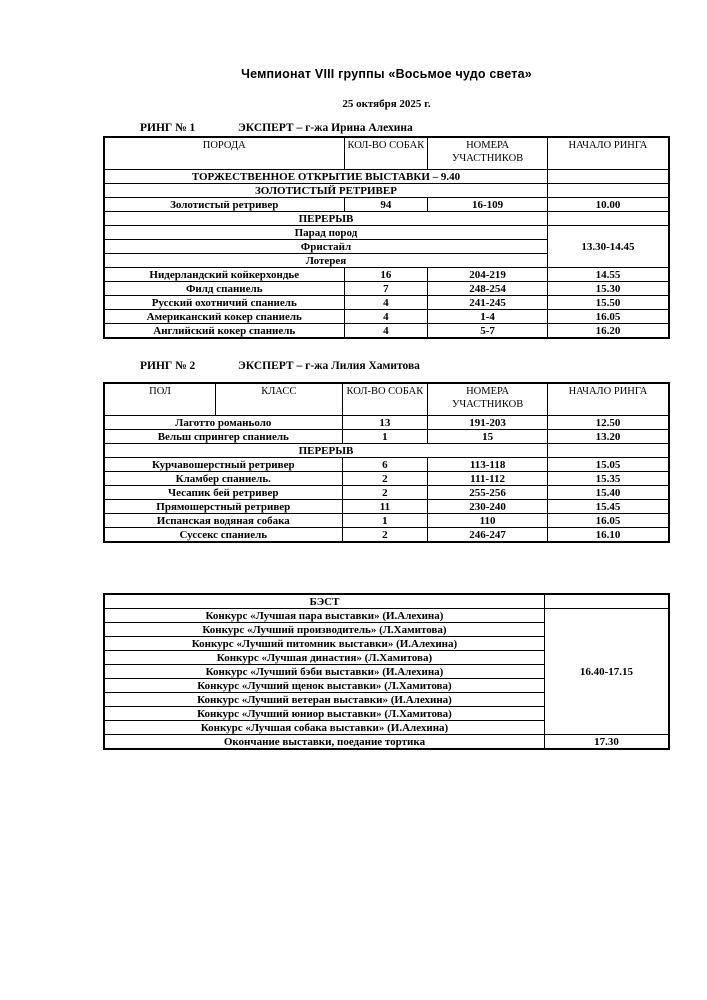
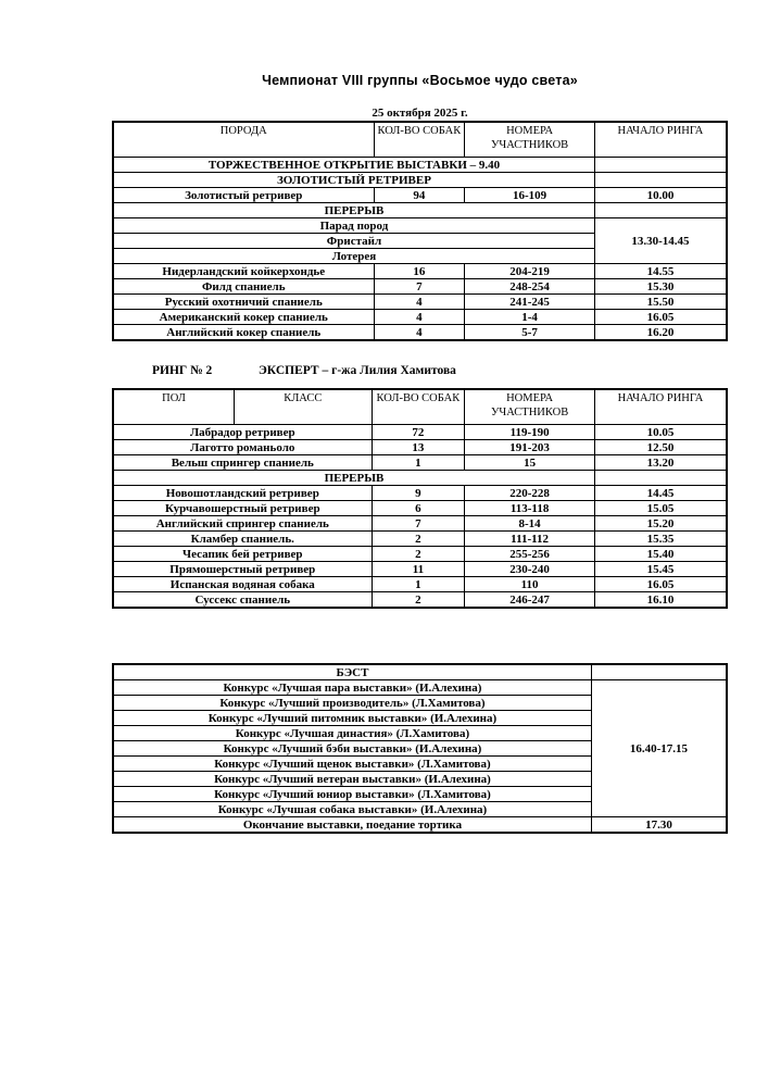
  Чемпионат VIII группы «Восьмое чудо света»
  25 октября 2025 г.
- РИНГ № 1
- ЭКСПЕРТ – г-жа Ирина Алехина
  ПОРОДА	КОЛ-ВО СОБАК	НОМЕРА УЧАСТНИКОВ	НАЧАЛО РИНГА
  ТОРЖЕСТВЕННОЕ ОТКРЫТИЕ ВЫСТАВКИ – 9.40
  ЗОЛОТИСТЫЙ РЕТРИВЕР
  Золотистый ретривер	94	16-109	10.00
  ПЕРЕРЫВ
  Парад пород	13.30-14.45
  Фристайл
  Лотерея
  Нидерландский койкерхондье	16	204-219	14.55
  Филд спаниель	7	248-254	15.30
  Русский охотничий спаниель	4	241-245	15.50
  Американский кокер спаниель	4	1-4	16.05
  Английский кокер спаниель	4	5-7	16.20
  РИНГ № 2
  ЭКСПЕРТ – г-жа Лилия Хамитова
  ПОЛ	КЛАСС	КОЛ-ВО СОБАК	НОМЕРА УЧАСТНИКОВ	НАЧАЛО РИНГА
+ Лабрадор ретривер	72	119-190	10.05
  Лаготто романьоло	13	191-203	12.50
  Вельш спрингер спаниель	1	15	13.20
  ПЕРЕРЫВ
+ Новошотландский ретривер	9	220-228	14.45
  Курчавошерстный ретривер	6	113-118	15.05
+ Английский спрингер спаниель	7	8-14	15.20
  Кламбер спаниель.	2	111-112	15.35
  Чесапик бей ретривер	2	255-256	15.40
  Прямошерстный ретривер	11	230-240	15.45
  Испанская водяная собака	1	110	16.05
  Суссекс спаниель	2	246-247	16.10
  БЭСТ
  Конкурс «Лучшая пара выставки» (И.Алехина)	16.40-17.15
  Конкурс «Лучший производитель» (Л.Хамитова)
  Конкурс «Лучший питомник выставки» (И.Алехина)
  Конкурс «Лучшая династия» (Л.Хамитова)
  Конкурс «Лучший бэби выставки» (И.Алехина)
  Конкурс «Лучший щенок выставки» (Л.Хамитова)
  Конкурс «Лучший ветеран выставки» (И.Алехина)
  Конкурс «Лучший юниор выставки» (Л.Хамитова)
  Конкурс «Лучшая собака выставки» (И.Алехина)
  Окончание выставки, поедание тортика	17.30
